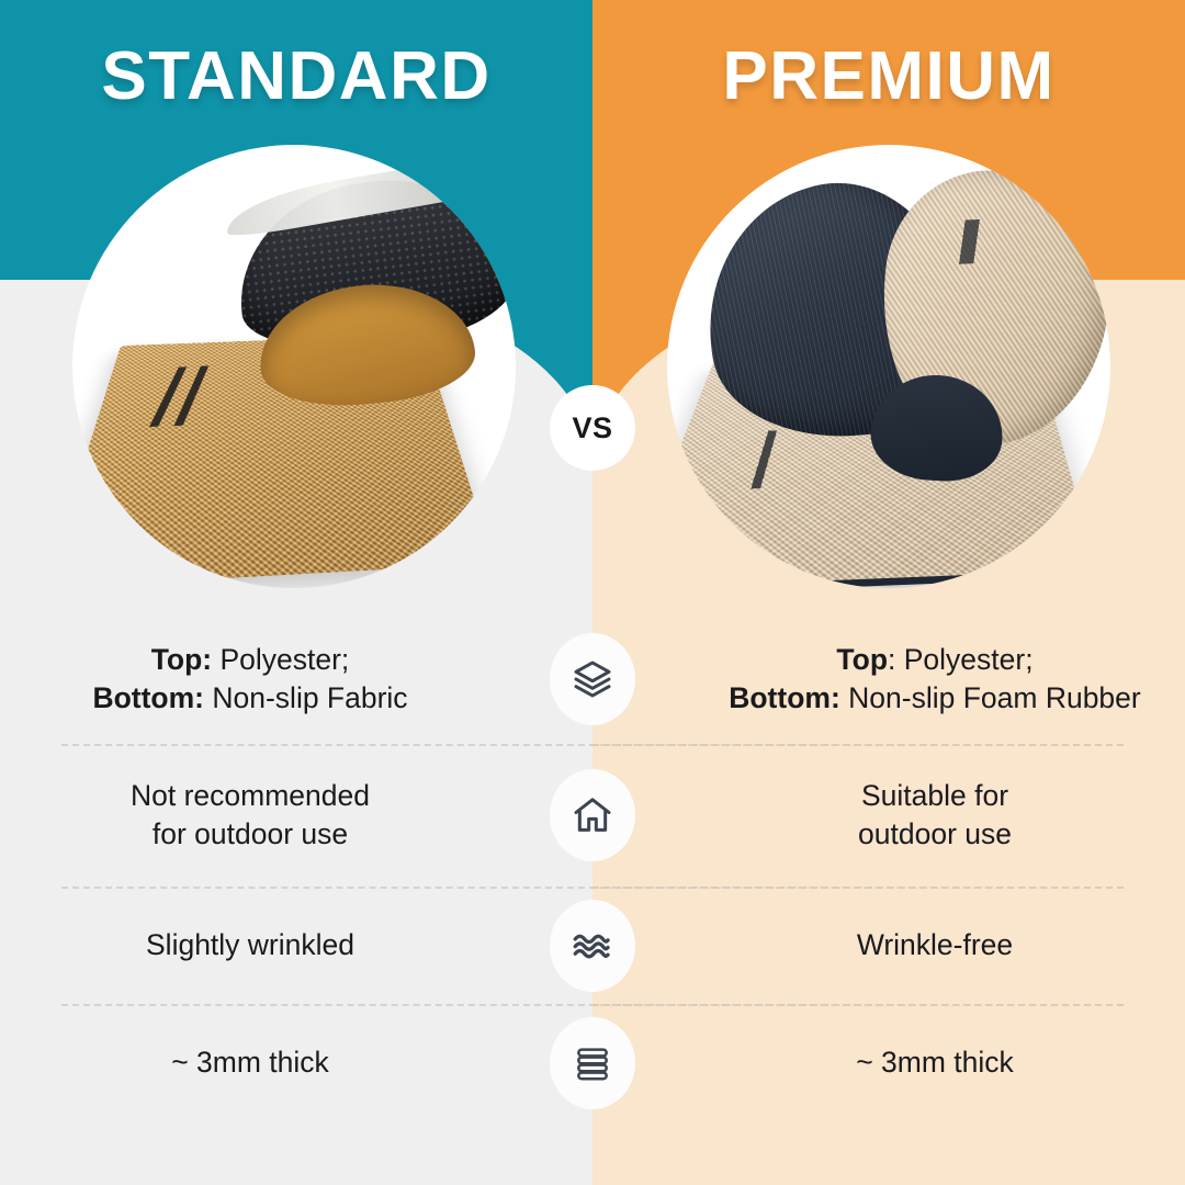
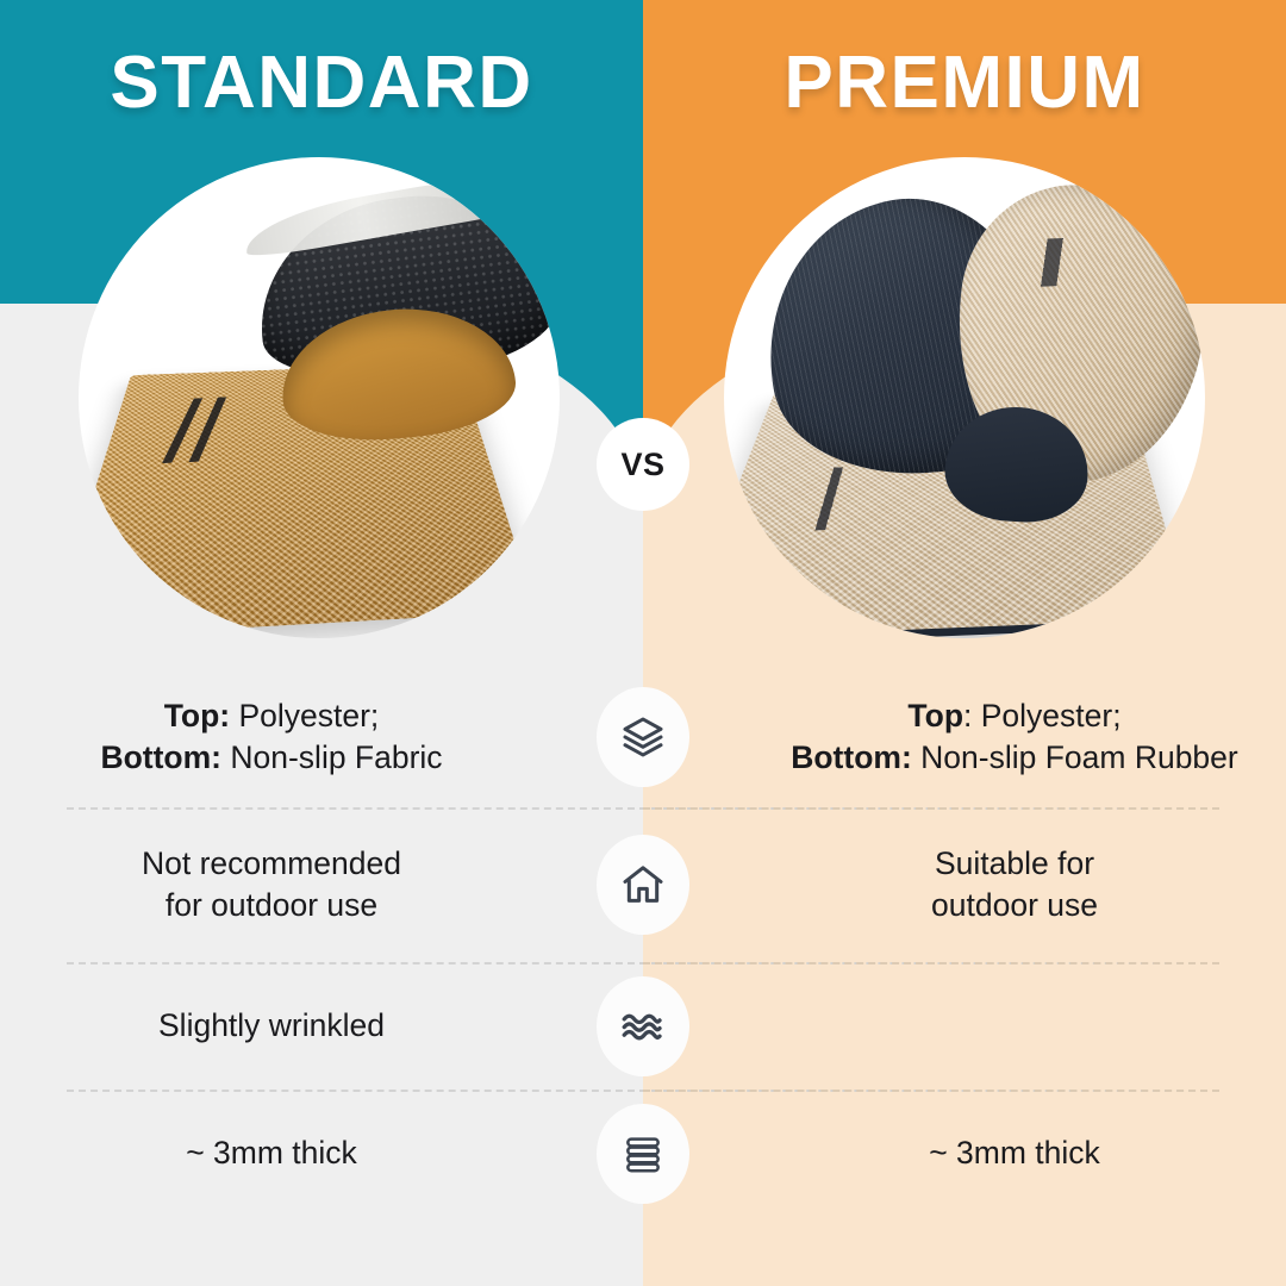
  STANDARD
  PREMIUM
  VS
  Top: Polyester;
  Bottom: Non-slip Fabric
  Top: Polyester;
  Bottom: Non-slip Foam Rubber
  Not recommended
  for outdoor use
  Suitable for
  outdoor use
  Slightly wrinkled
- Wrinkle-free
  ~ 3mm thick
  ~ 3mm thick
